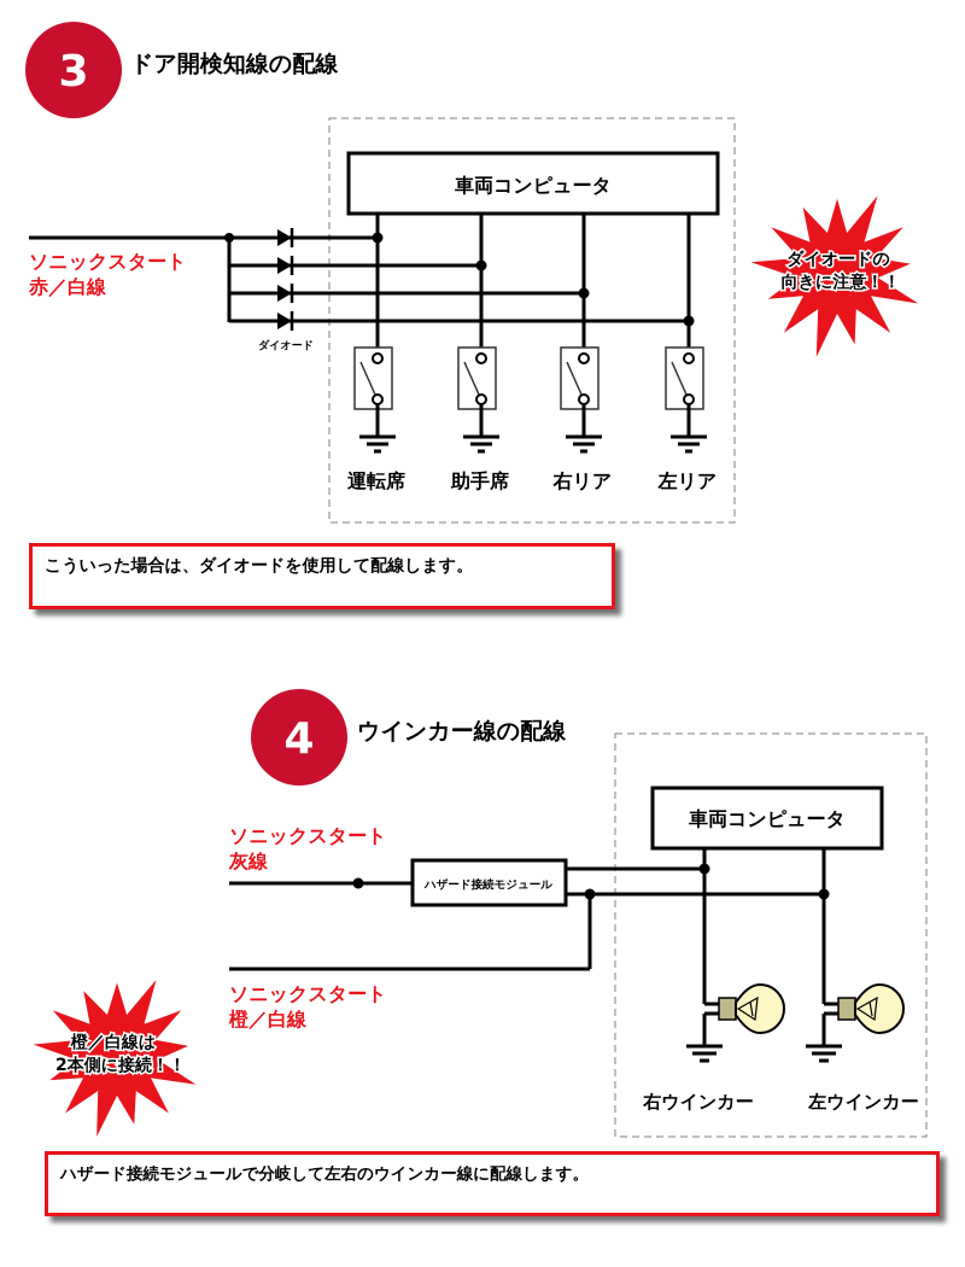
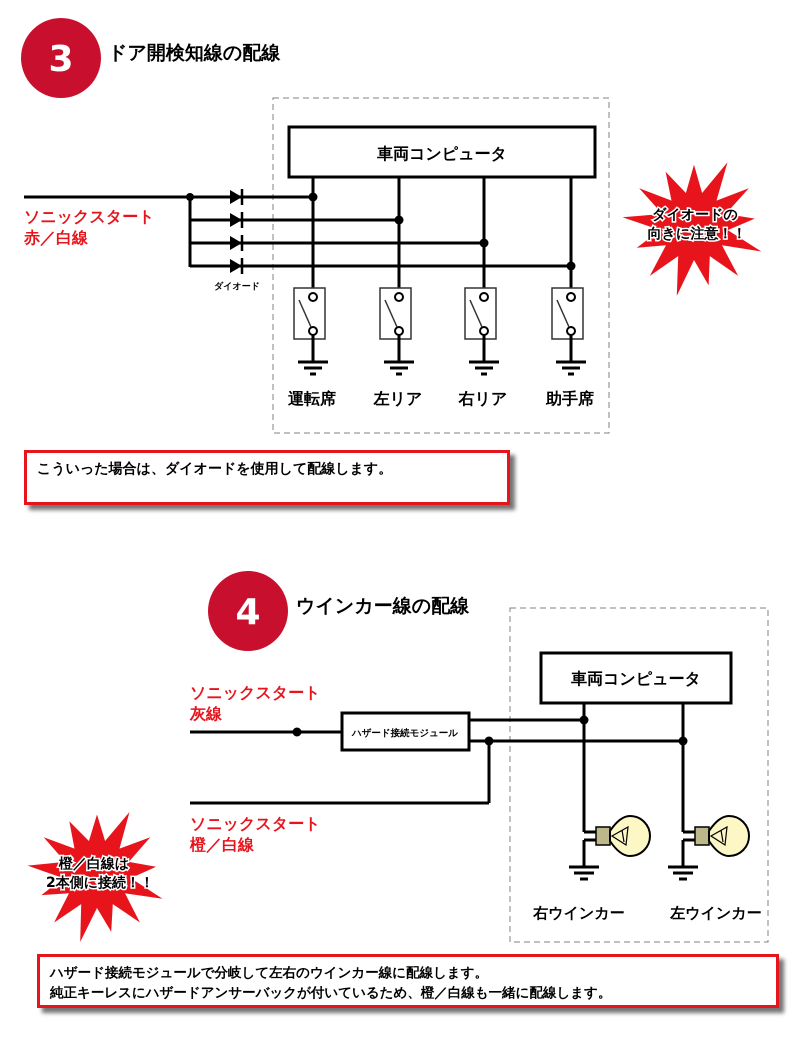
  3
  ドア開検知線の配線
  車両コンピュータ
  ダイオード
  ソニックスタート
  赤／白線
  運転席
- 助手席
+ 左リア
  右リア
- 左リア
+ 助手席
  ダイオードの
  向きに注意！！
  4
  ウインカー線の配線
  車両コンピュータ
  ハザード接続モジュール
  右ウインカー
  左ウインカー
  ソニックスタート
  灰線
  ソニックスタート
  橙／白線
  橙／白線は
  2本側に接続！！
  こういった場合は、ダイオードを使用して配線します。
  ハザード接続モジュールで分岐して左右のウインカー線に配線します。
+ 純正キーレスにハザードアンサーバックが付いているため、橙／白線も一緒に配線します。
